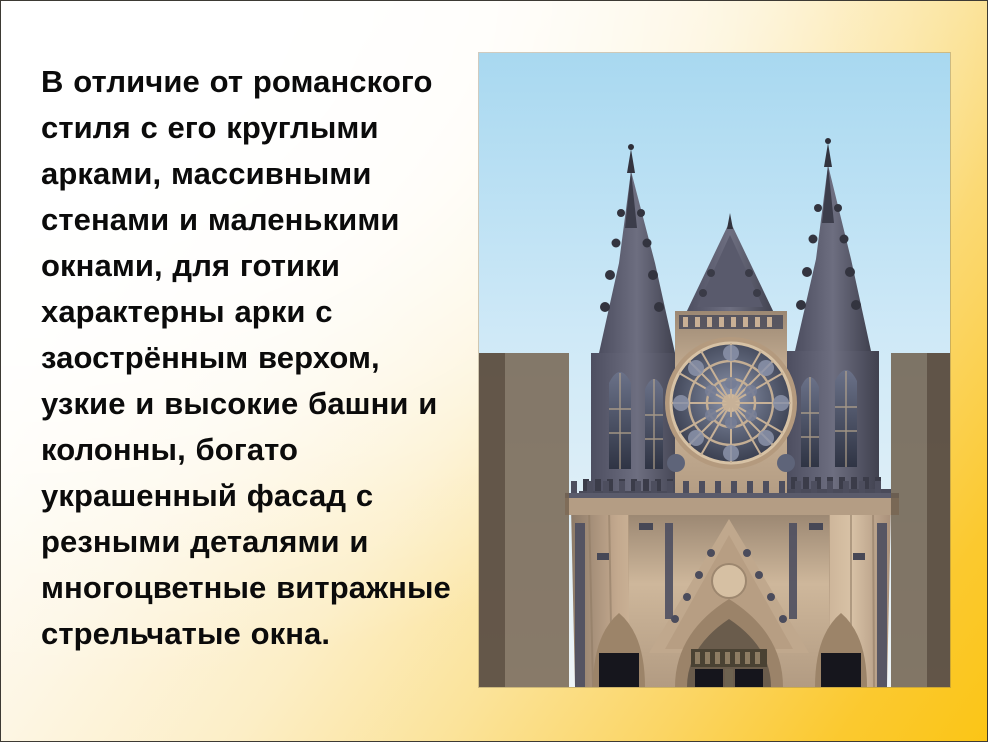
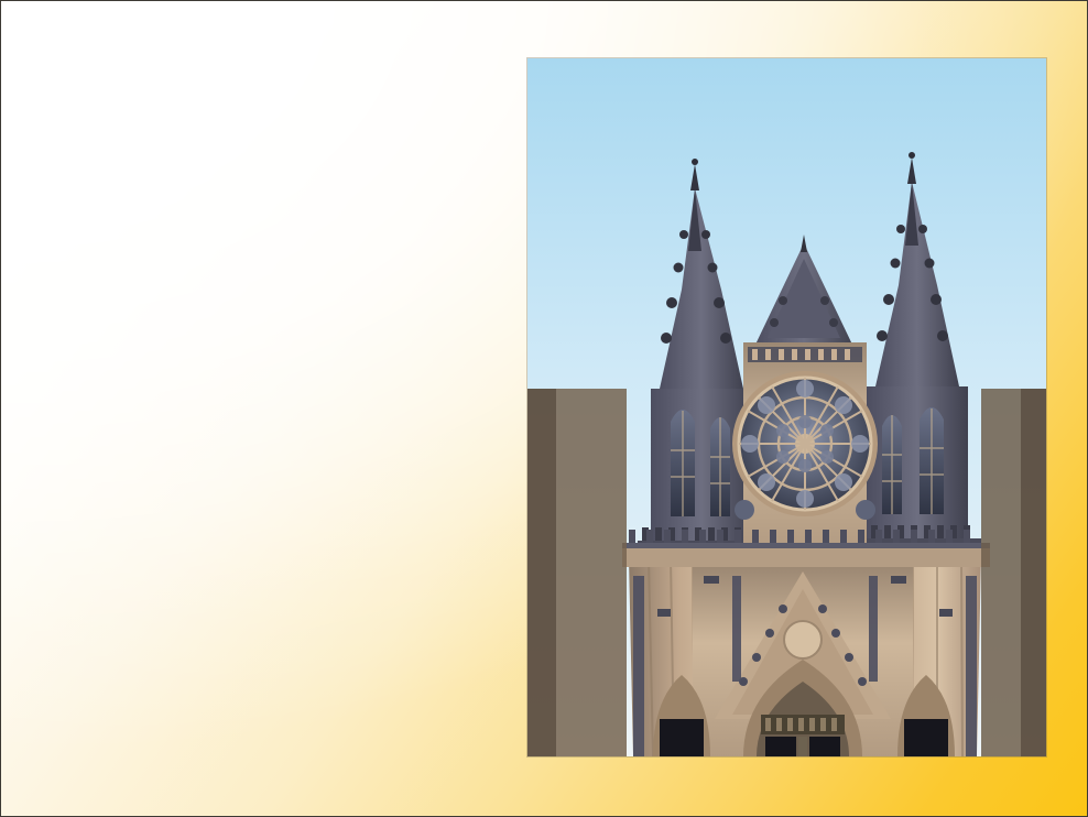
- В отличие от романского стиля с его круглыми арками, массивными стенами и маленькими окнами, для готики характерны арки с заострённым верхом, узкие и высокие башни и колонны, богато украшенный фасад с резными деталями и многоцветные витражные стрельчатые окна.
